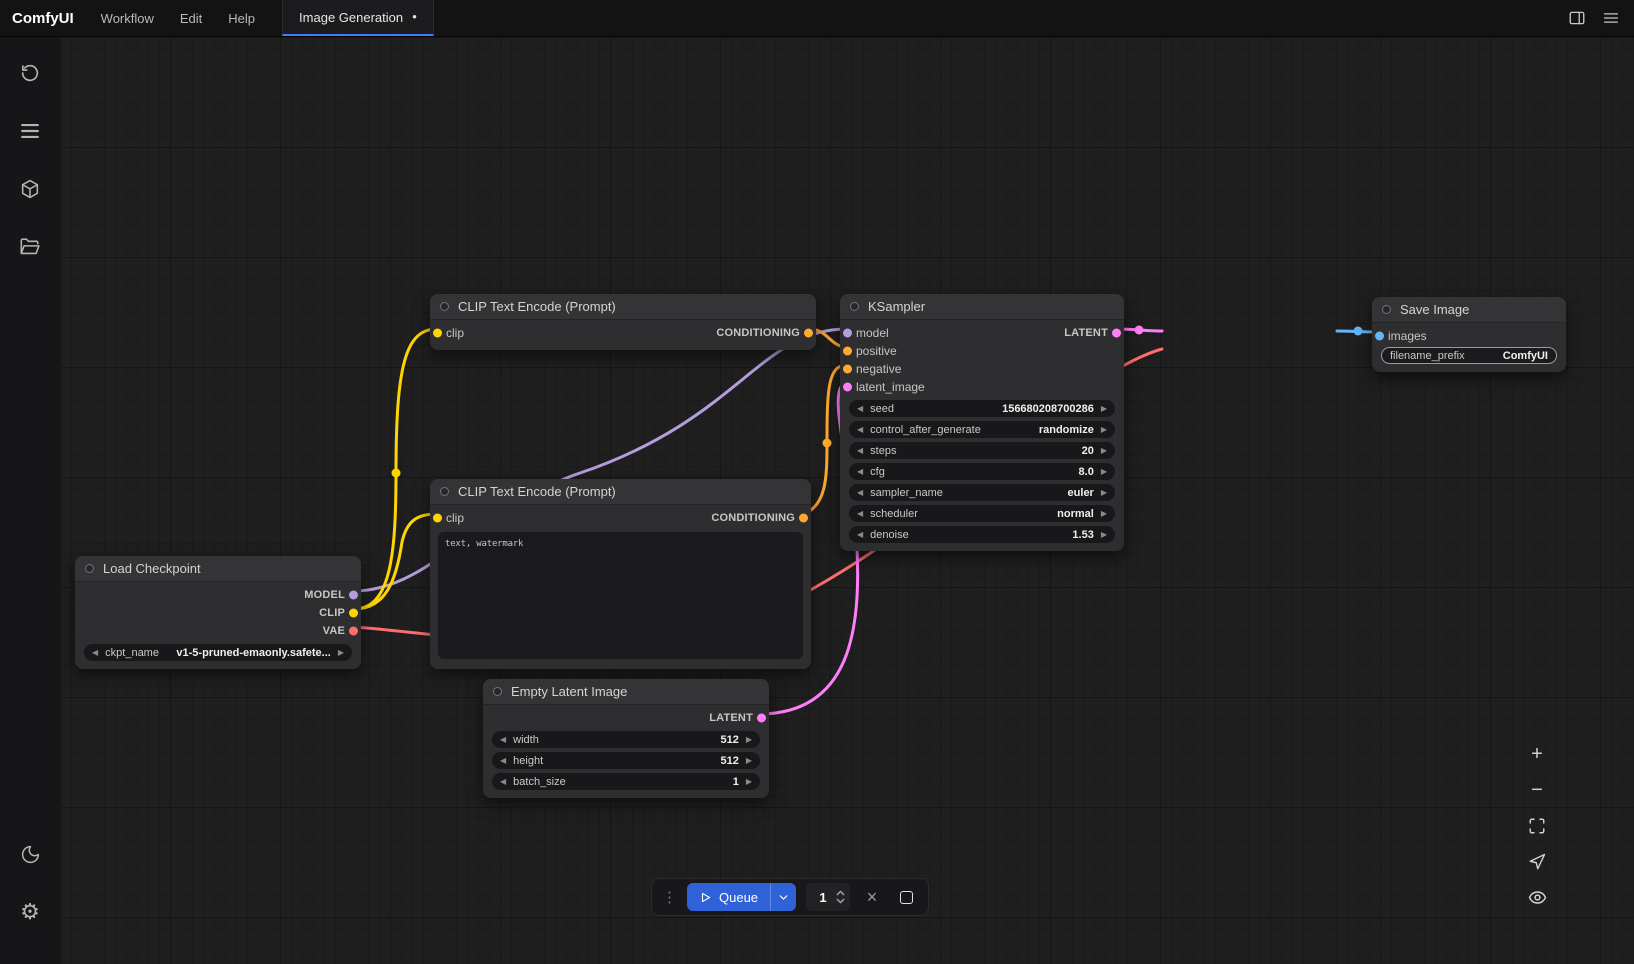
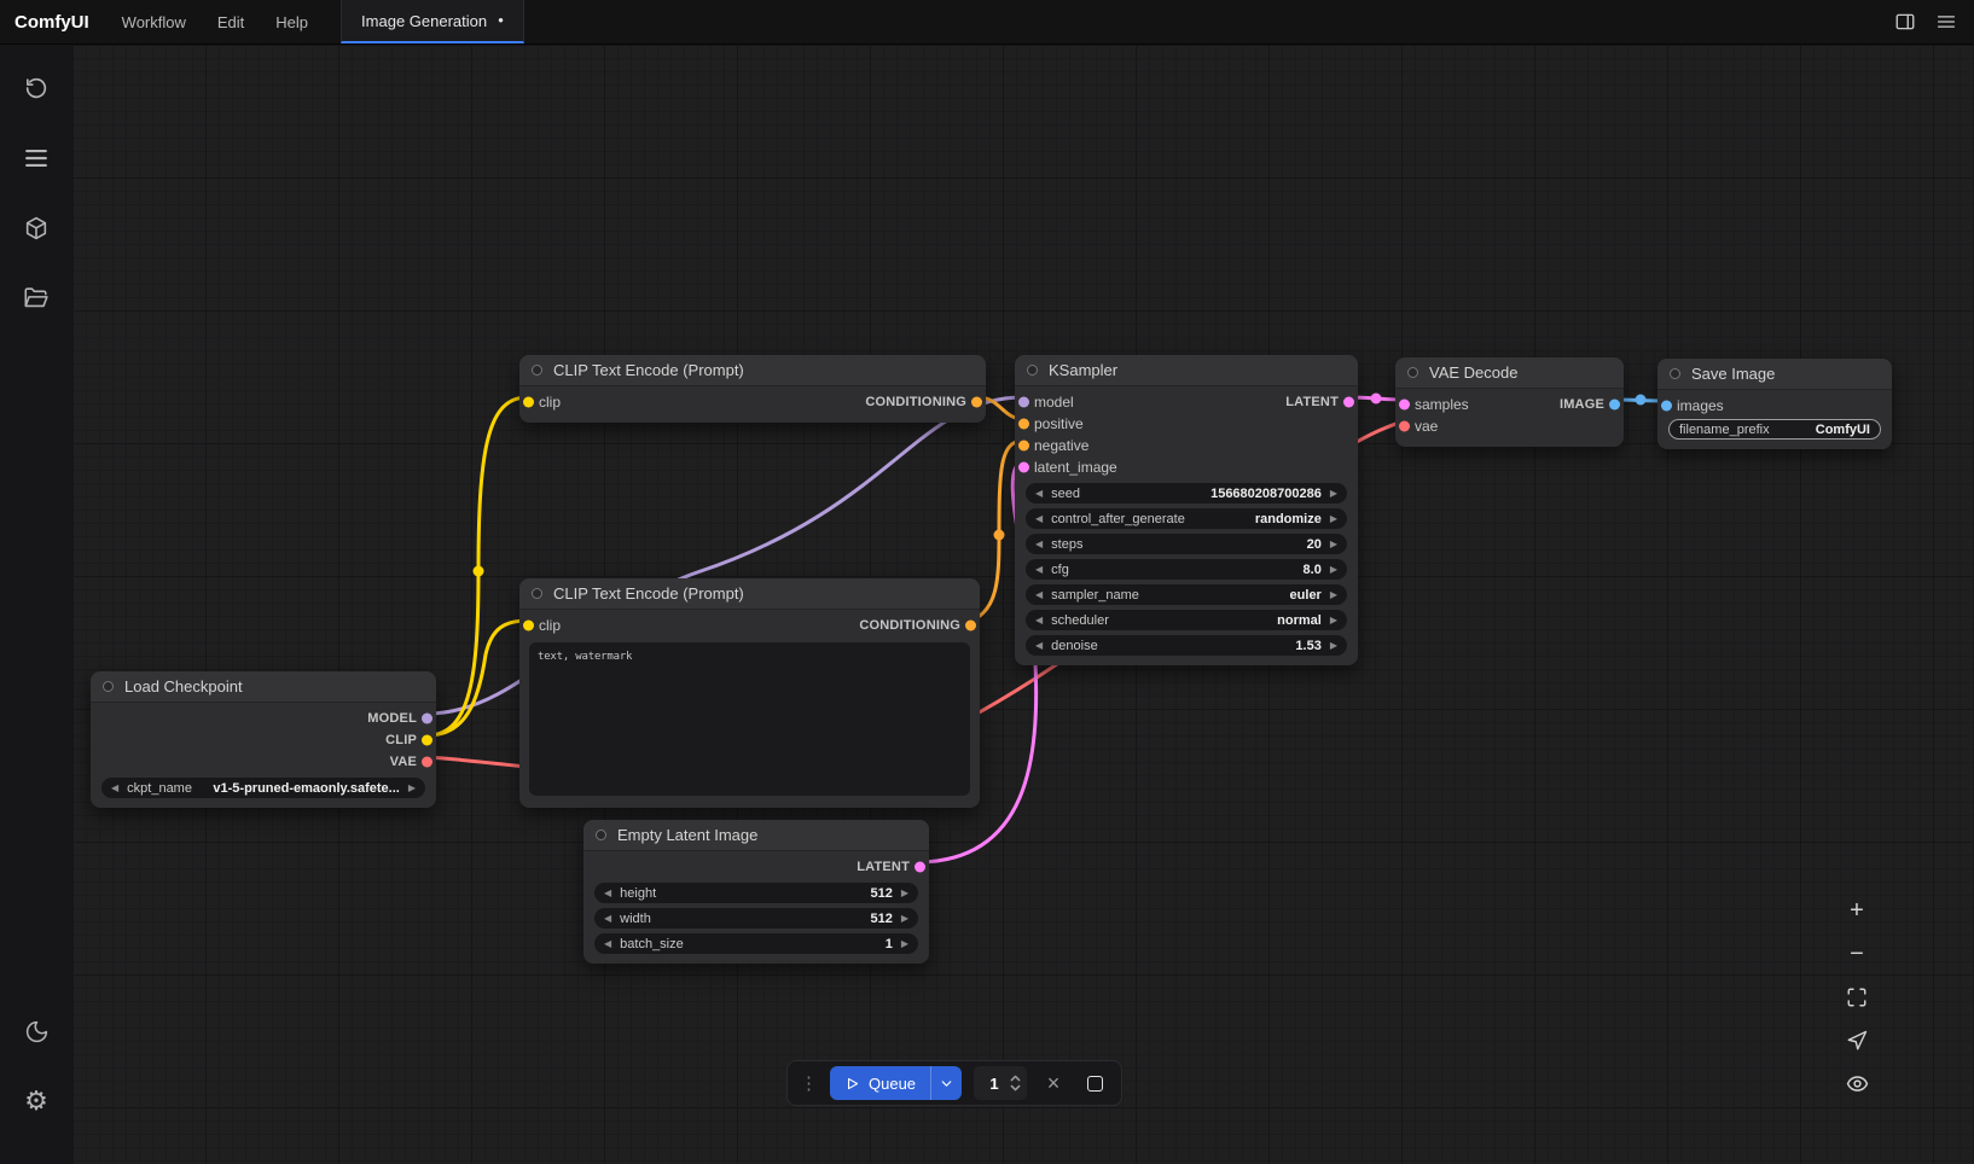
  ComfyUI
  Workflow
  Edit
  Help
  Image Generation
  ●
  ⚙
  Load Checkpoint
  MODEL
  CLIP
  VAE
  ◀
  ckpt_name
  v1-5-pruned-emaonly.safete...
  ▶
  CLIP Text Encode (Prompt)
  clip
  CONDITIONING
  CLIP Text Encode (Prompt)
  clip
  CONDITIONING
  text, watermark
  Empty Latent Image
  LATENT
  ◀
- width
+ height
  512
  ▶
  ◀
- height
+ width
  512
  ▶
  ◀
  batch_size
  1
  ▶
  KSampler
  model
  LATENT
  positive
  negative
  latent_image
  ◀
  seed
  156680208700286
  ▶
  ◀
  control_after_generate
  randomize
  ▶
  ◀
  steps
  20
  ▶
  ◀
  cfg
  8.0
  ▶
  ◀
  sampler_name
  euler
  ▶
  ◀
  scheduler
  normal
  ▶
  ◀
  denoise
  1.53
  ▶
+ VAE Decode
+ samples
+ IMAGE
+ vae
  Save Image
  images
  filename_prefix
  ComfyUI
  ⋮
  Queue
  1
  ×
  +
  −
